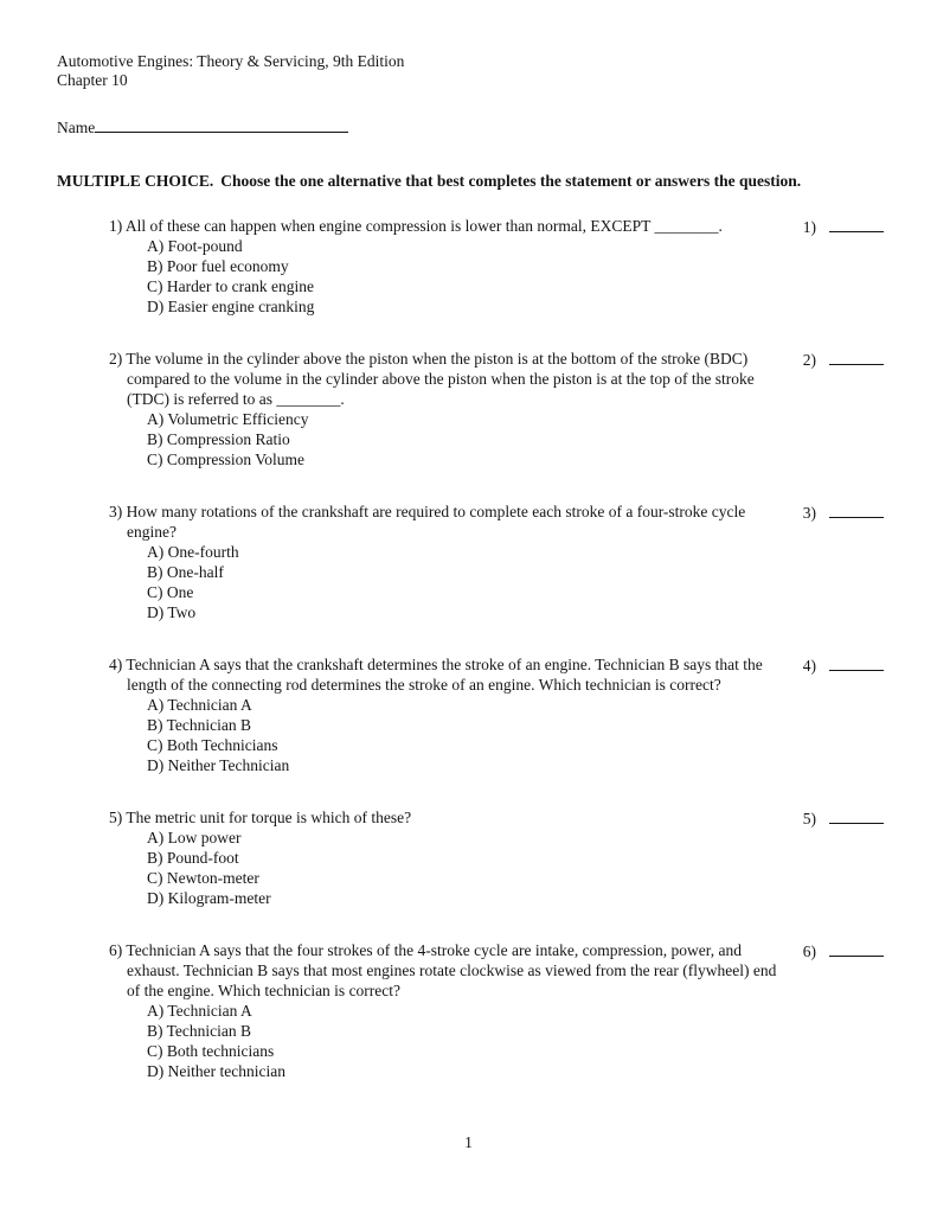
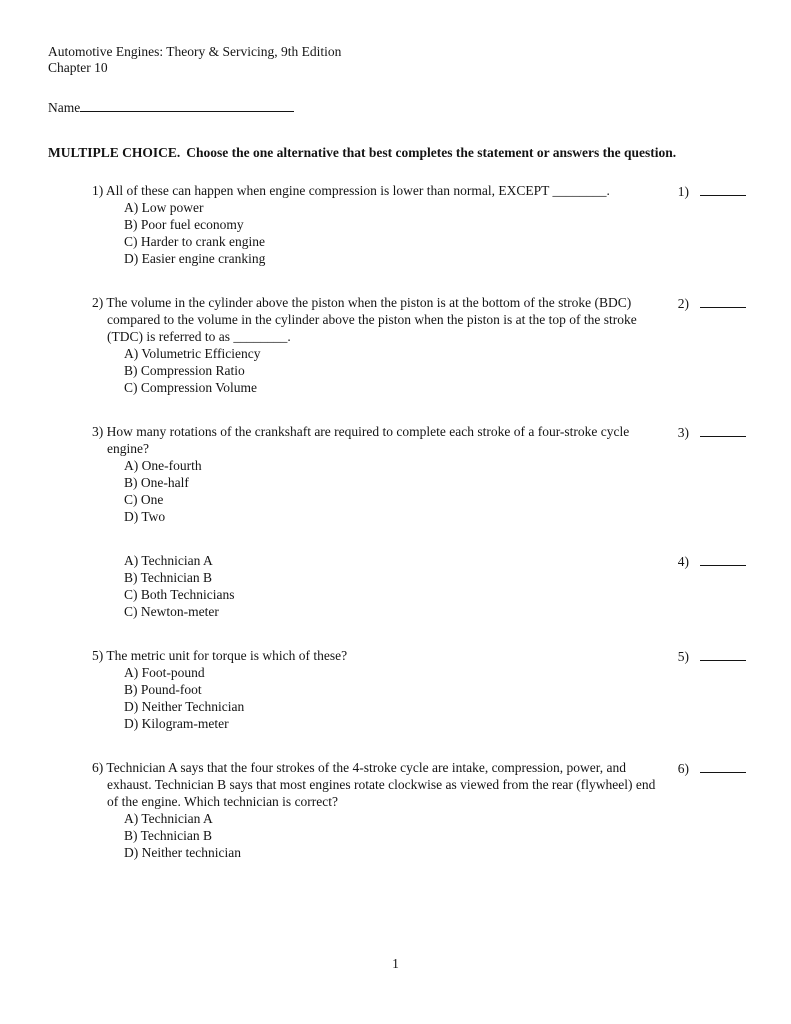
  Automotive Engines: Theory & Servicing, 9th Edition
  Chapter 10
  Name
  MULTIPLE CHOICE. Choose the one alternative that best completes the statement or answers the question.
  1) All of these can happen when engine compression is lower than normal, EXCEPT ________.
- A) Foot-pound
+ A) Low power
  B) Poor fuel economy
  C) Harder to crank engine
  D) Easier engine cranking
  1)
  2) The volume in the cylinder above the piston when the piston is at the bottom of the stroke (BDC) compared to the volume in the cylinder above the piston when the piston is at the top of the stroke (TDC) is referred to as ________.
  A) Volumetric Efficiency
  B) Compression Ratio
  C) Compression Volume
  2)
  3) How many rotations of the crankshaft are required to complete each stroke of a four-stroke cycle engine?
  A) One-fourth
  B) One-half
  C) One
  D) Two
  3)
- 4) Technician A says that the crankshaft determines the stroke of an engine. Technician B says that the length of the connecting rod determines the stroke of an engine. Which technician is correct?
  A) Technician A
  B) Technician B
  C) Both Technicians
- D) Neither Technician
+ C) Newton-meter
  4)
  5) The metric unit for torque is which of these?
- A) Low power
+ A) Foot-pound
  B) Pound-foot
- C) Newton-meter
+ D) Neither Technician
  D) Kilogram-meter
  5)
  6) Technician A says that the four strokes of the 4-stroke cycle are intake, compression, power, and exhaust. Technician B says that most engines rotate clockwise as viewed from the rear (flywheel) end of the engine. Which technician is correct?
  A) Technician A
  B) Technician B
- C) Both technicians
  D) Neither technician
  6)
  1
